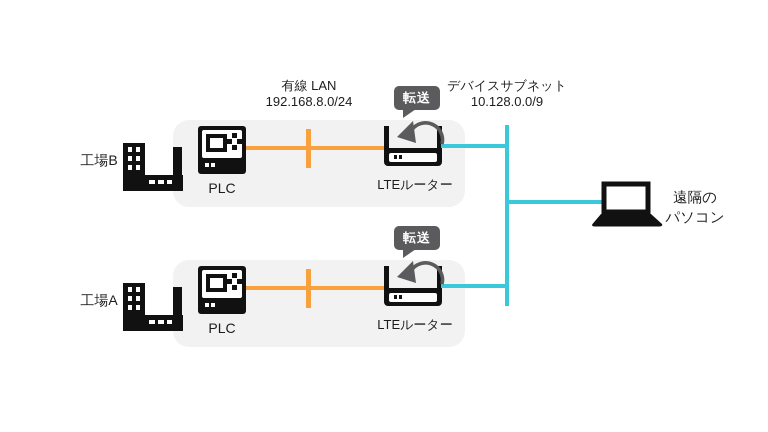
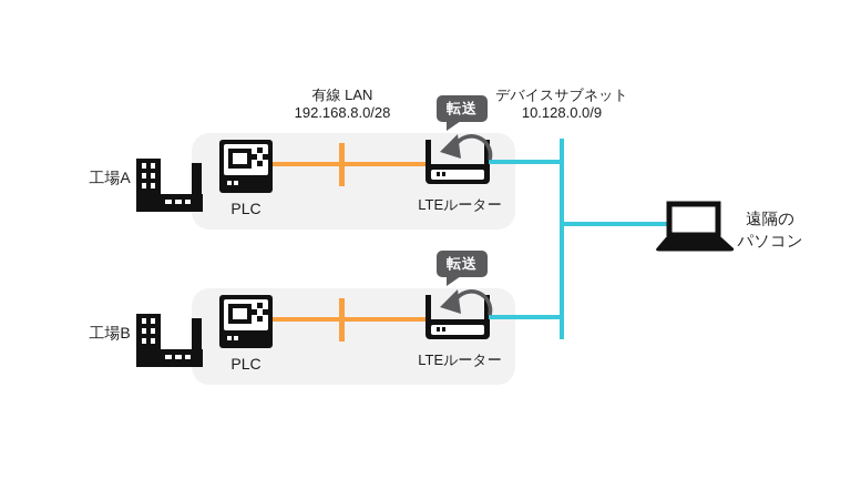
  有線 LAN
- 192.168.8.0/24
+ 192.168.8.0/28
  デバイスサブネット
  10.128.0.0/9
- 工場B
+ 工場A
  PLC
  LTEルーター
  転送
- 工場A
+ 工場B
  PLC
  LTEルーター
  転送
  遠隔の
  パソコン
